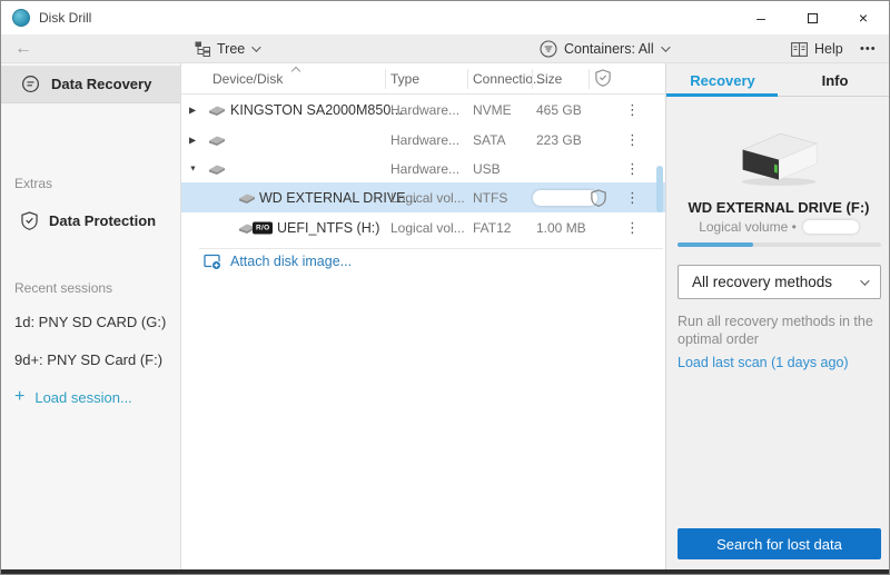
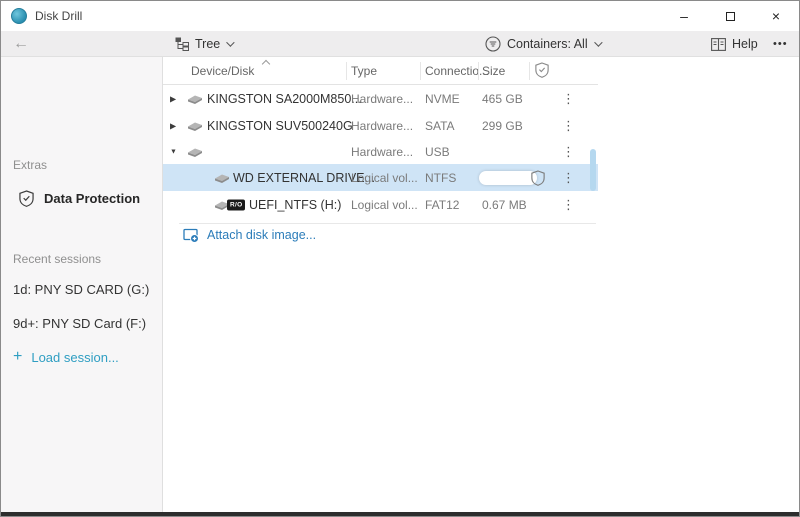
  Disk Drill
  –
  ×
  ←
  Tree
  Containers: All
  Help
  •••
- Data Recovery
  Extras
  Data Protection
  Recent sessions
  1d: PNY SD CARD (G:)
  9d+: PNY SD Card (F:)
  +
  Load session...
  Device/Disk
  Type
  Connectio...
  Size
  ▶
  KINGSTON SA2000M850...
  Hardware...
  NVME
  465 GB
  ⋮
  ▶
+ KINGSTON SUV500240G
  Hardware...
  SATA
- 223 GB
+ 299 GB
  ⋮
  Hardware...
  USB
  ⋮
  WD EXTERNAL DRIVE...
  Logical vol...
  NTFS
  ⋮
  UEFI_NTFS (H:)
  Logical vol...
  FAT12
- 1.00 MB
+ 0.67 MB
  ⋮
  Attach disk image...
- Recovery
- Info
- WD EXTERNAL DRIVE (F:)
- Logical volume •
- All recovery methods
- Run all recovery methods in the optimal order
- Load last scan (1 days ago)
- Search for lost data
